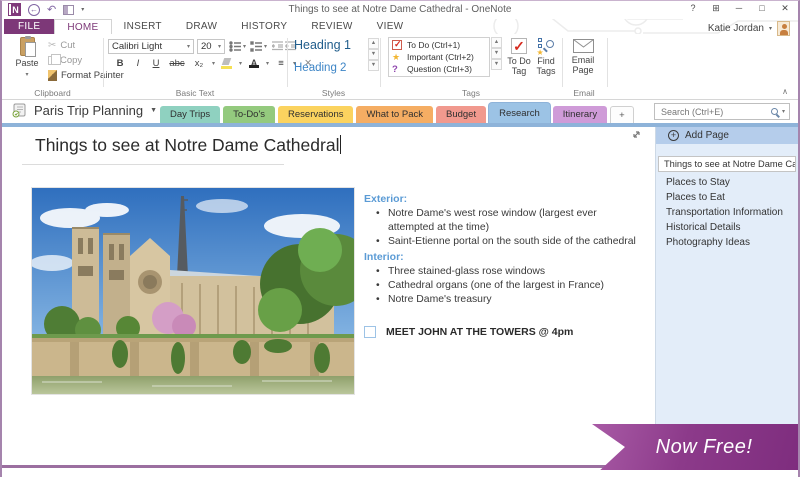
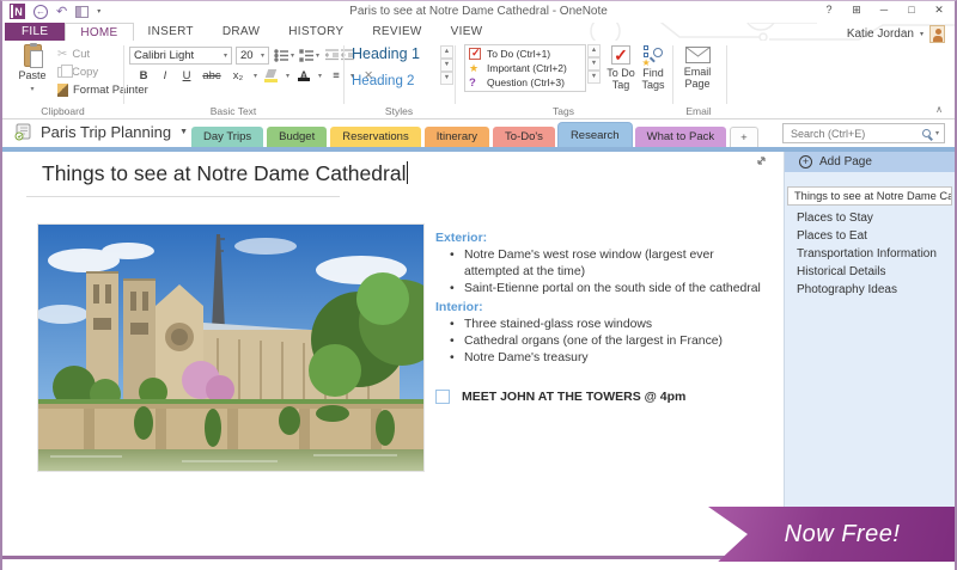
  N
  ←
  ↶
- Things to see at Notre Dame Cathedral - OneNote
+ Paris to see at Notre Dame Cathedral - OneNote
  ?
  ⊞
  ─
  □
  ✕
  Katie Jordan
  FILE
  HOME
  INSERT
  DRAW
  HISTORY
  REVIEW
  VIEW
  Paste
  ✂
  Cut
  Copy
  Format Pinter
  Clipboard
  Calibri Light
  20
  B
  I
  U
  abc
  x₂
  A
  ≡
  ✕
  Basic Text
  Heading 1
  Heading 2
  Styles
  To Do (Ctrl+1)
  Important (Ctrl+2)
  Question (Ctrl+3)
  ✓
  To Do Tag
  ★
  Find Tags
  Tags
  Email Page
  Email
  ∧
  Paris Trip Planning
  Day Trips
- To-Do's
+ Budget
  Reservations
- What to Pack
+ Itinerary
- Budget
+ To-Do's
  Research
- Itinerary
+ What to Pack
  +
  Search (Ctrl+E)
  Things to see at Notre Dame Cathedral
  Exterior:
  Notre Dame's west rose window (largest ever attempted at the time)
  Saint-Etienne portal on the south side of the cathedral
  Interior:
  Three stained-glass rose windows
  Cathedral organs (one of the largest in France)
  Notre Dame's treasury
  MEET JOHN AT THE TOWERS @ 4pm
  +
  Add Page
  Things to see at Notre Dame Ca
  Places to Stay
  Places to Eat
  Transportation Information
  Historical Details
  Photography Ideas
  Now Free!
